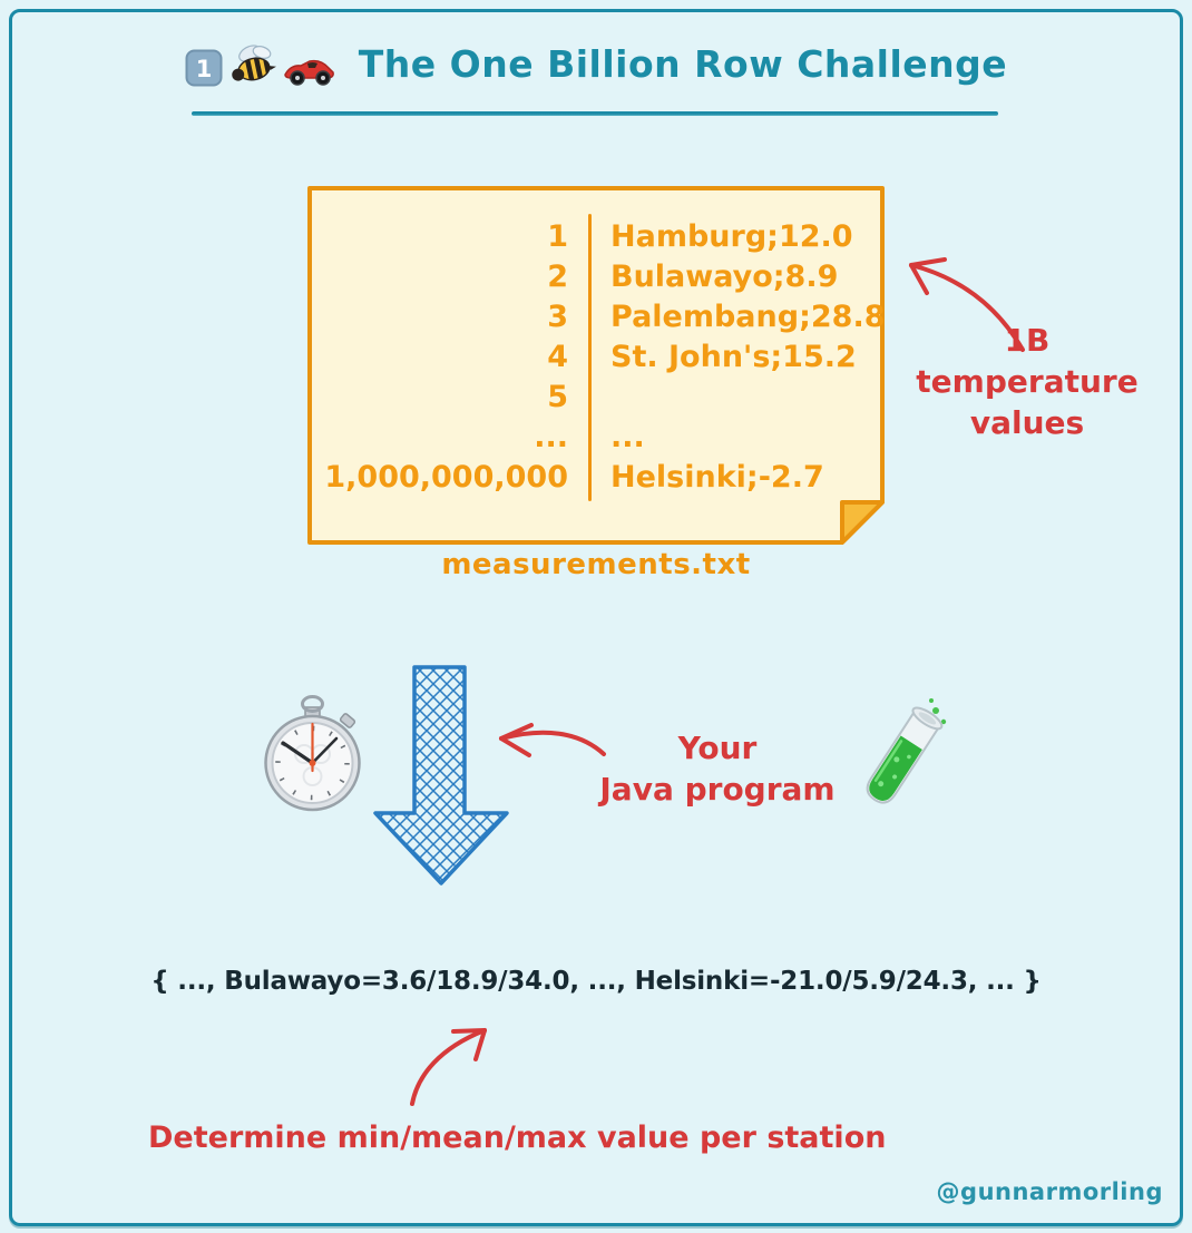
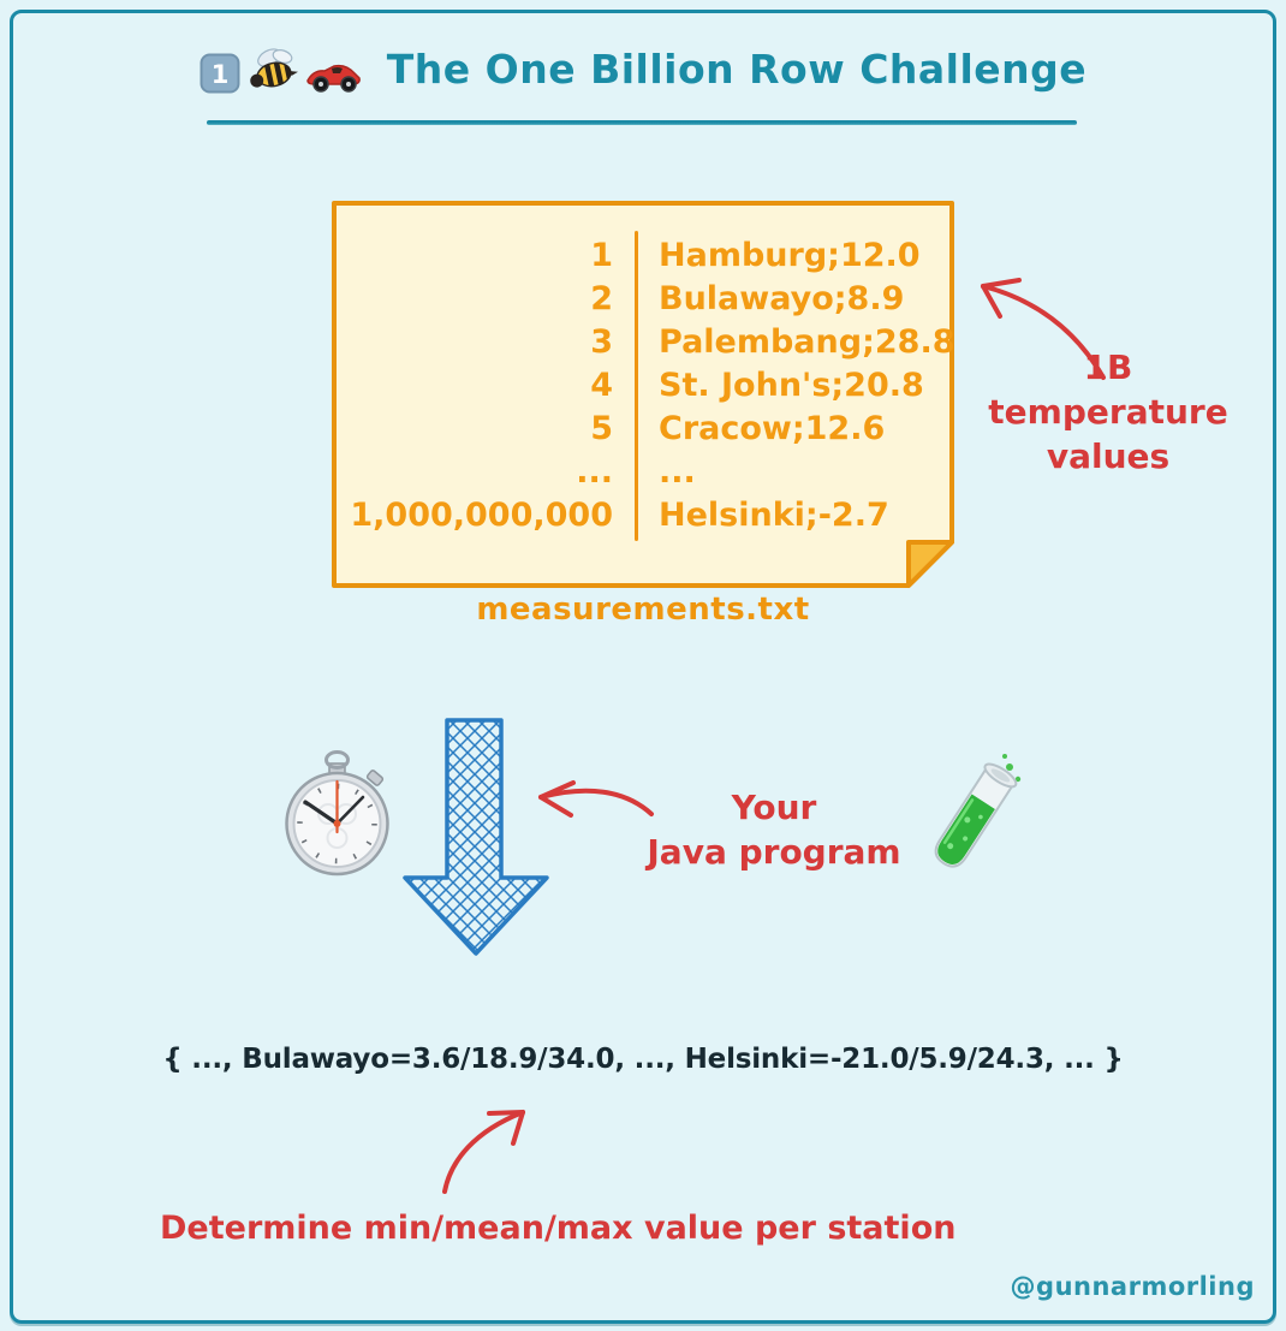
  1
  The One Billion Row Challenge
  1
  Hamburg;12.0
  2
  Bulawayo;8.9
  3
  Palembang;28.8
  4
- St. John's;15.2
+ St. John's;20.8
  5
+ Cracow;12.6
  ...
  ...
  1,000,000,000
  Helsinki;-2.7
  measurements.txt
  1B temperature
  values
  Your
  Java program
  { ..., Bulawayo=3.6/18.9/34.0, ..., Helsinki=-21.0/5.9/24.3, ... }
  Determine min/mean/max value per station
  @gunnarmorling
